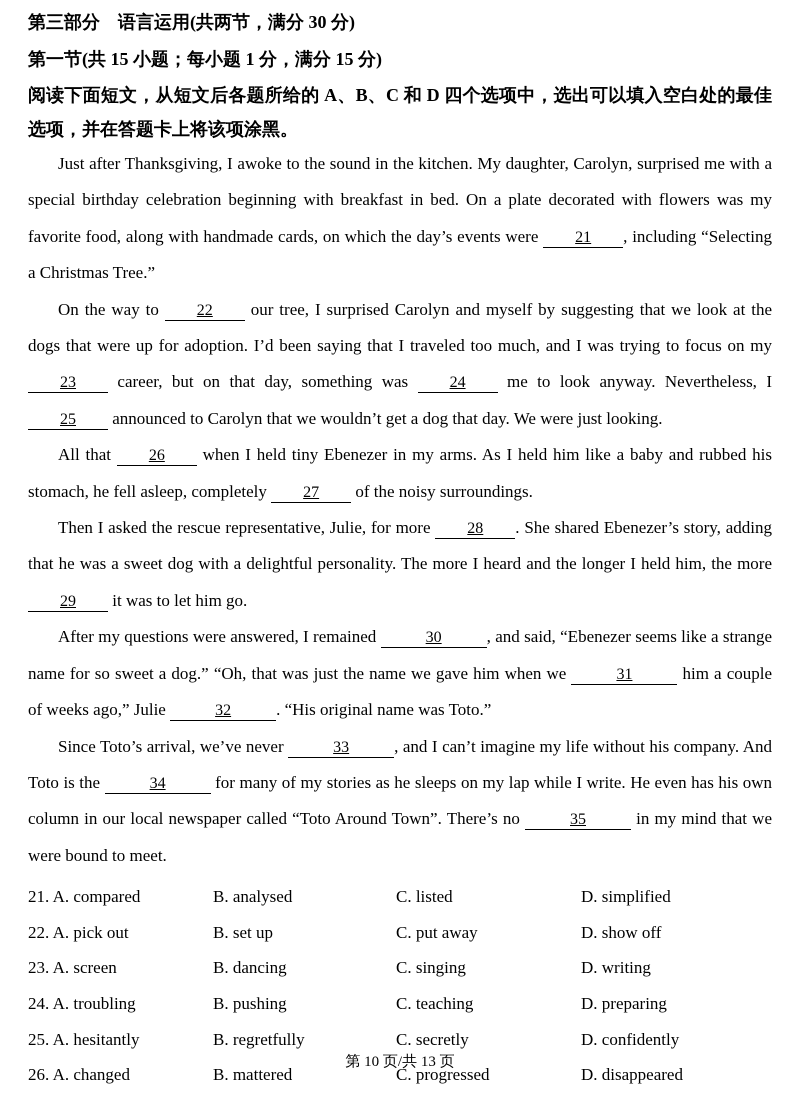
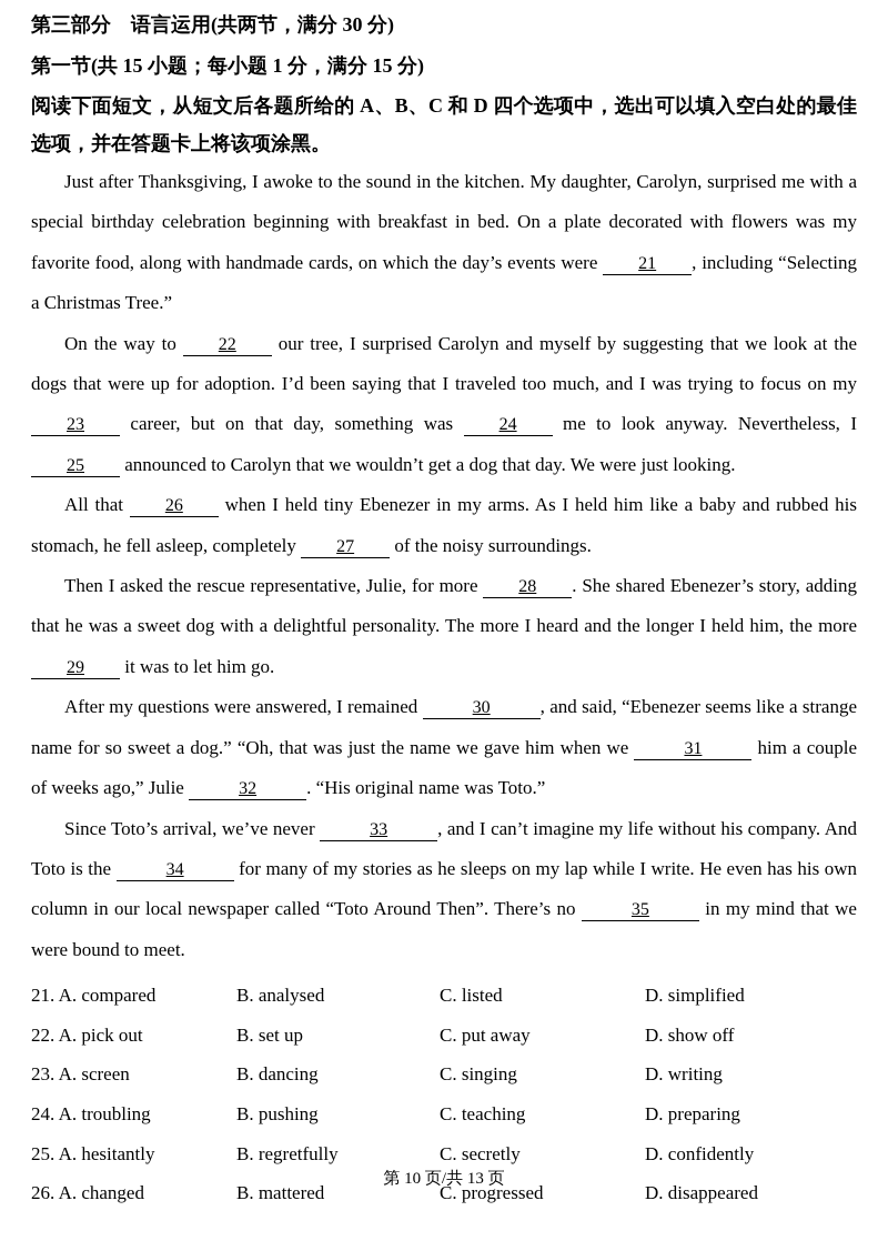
  第三部分 语言运用(共两节，满分 30 分)
  第一节(共 15 小题；每小题 1 分，满分 15 分)
  阅读下面短文，从短文后各题所给的 A、B、C 和 D 四个选项中，选出可以填入空白处的最佳选项，并在答题卡上将该项涂黑。
  Just after Thanksgiving, I awoke to the sound in the kitchen. My daughter, Carolyn, surprised me with a special birthday celebration beginning with breakfast in bed. On a plate decorated with flowers was my favorite food, along with handmade cards, on which the day’s events were 21 , including “Selecting a Christmas Tree.”
  On the way to 22 our tree, I surprised Carolyn and myself by suggesting that we look at the dogs that were up for adoption. I’d been saying that I traveled too much, and I was trying to focus on my 23 career, but on that day, something was 24 me to look anyway. Nevertheless, I 25 announced to Carolyn that we wouldn’t get a dog that day. We were just looking.
  All that 26 when I held tiny Ebenezer in my arms. As I held him like a baby and rubbed his stomach, he fell asleep, completely 27 of the noisy surroundings.
  Then I asked the rescue representative, Julie, for more 28 . She shared Ebenezer’s story, adding that he was a sweet dog with a delightful personality. The more I heard and the longer I held him, the more 29 it was to let him go.
  After my questions were answered, I remained 30 , and said, “Ebenezer seems like a strange name for so sweet a dog.” “Oh, that was just the name we gave him when we 31 him a couple of weeks ago,” Julie 32 . “His original name was Toto.”
- Since Toto’s arrival, we’ve never 33 , and I can’t imagine my life without his company. And Toto is the 34 for many of my stories as he sleeps on my lap while I write. He even has his own column in our local newspaper called “Toto Around Town”. There’s no 35 in my mind that we were bound to meet.
+ Since Toto’s arrival, we’ve never 33 , and I can’t imagine my life without his company. And Toto is the 34 for many of my stories as he sleeps on my lap while I write. He even has his own column in our local newspaper called “Toto Around Then”. There’s no 35 in my mind that we were bound to meet.
  21. A. compared
  B. analysed
  C. listed
  D. simplified
  22. A. pick out
  B. set up
  C. put away
  D. show off
  23. A. screen
  B. dancing
  C. singing
  D. writing
  24. A. troubling
  B. pushing
  C. teaching
  D. preparing
  25. A. hesitantly
  B. regretfully
  C. secretly
  D. confidently
  26. A. changed
  B. mattered
  C. progressed
  D. disappeared
  第 10 页/共 13 页
